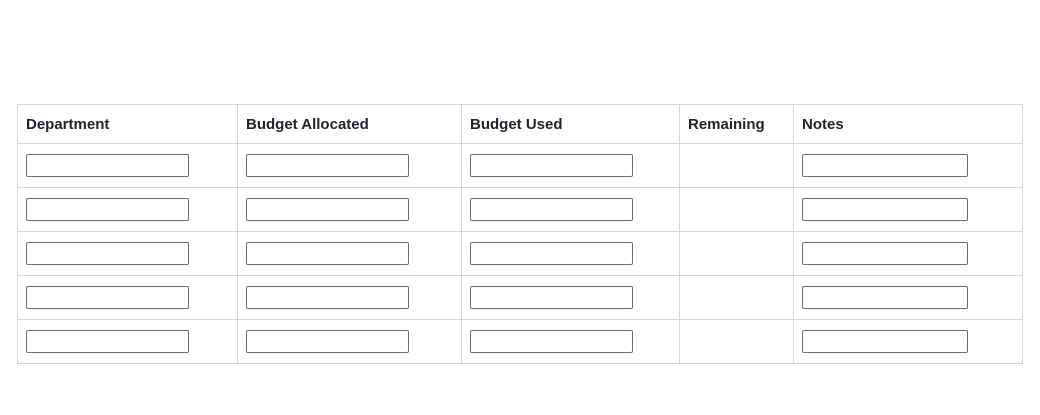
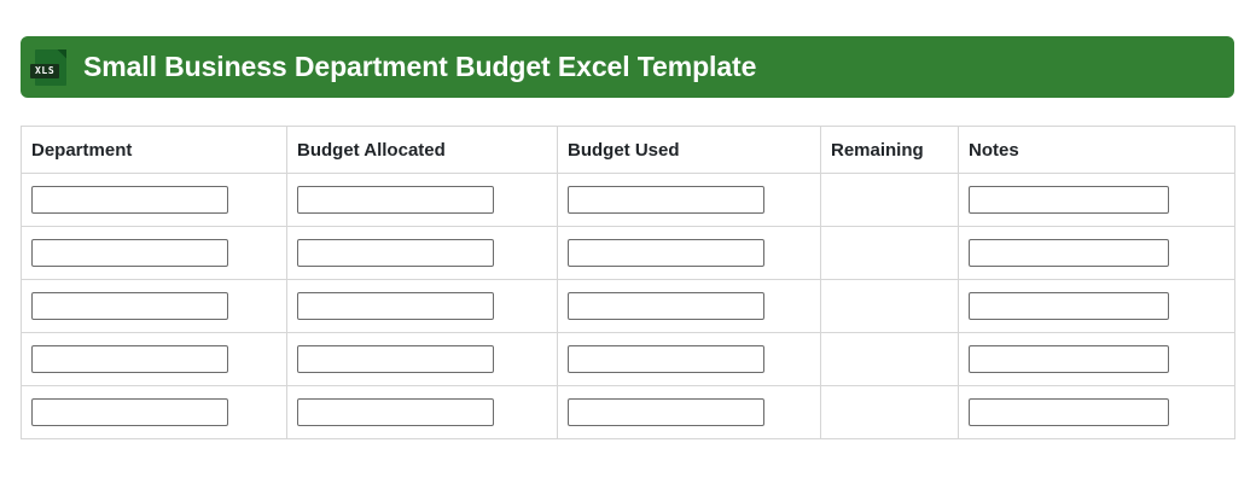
+ XLS
+ Small Business Department Budget Excel Template
  Department	Budget Allocated	Budget Used	Remaining	Notes
